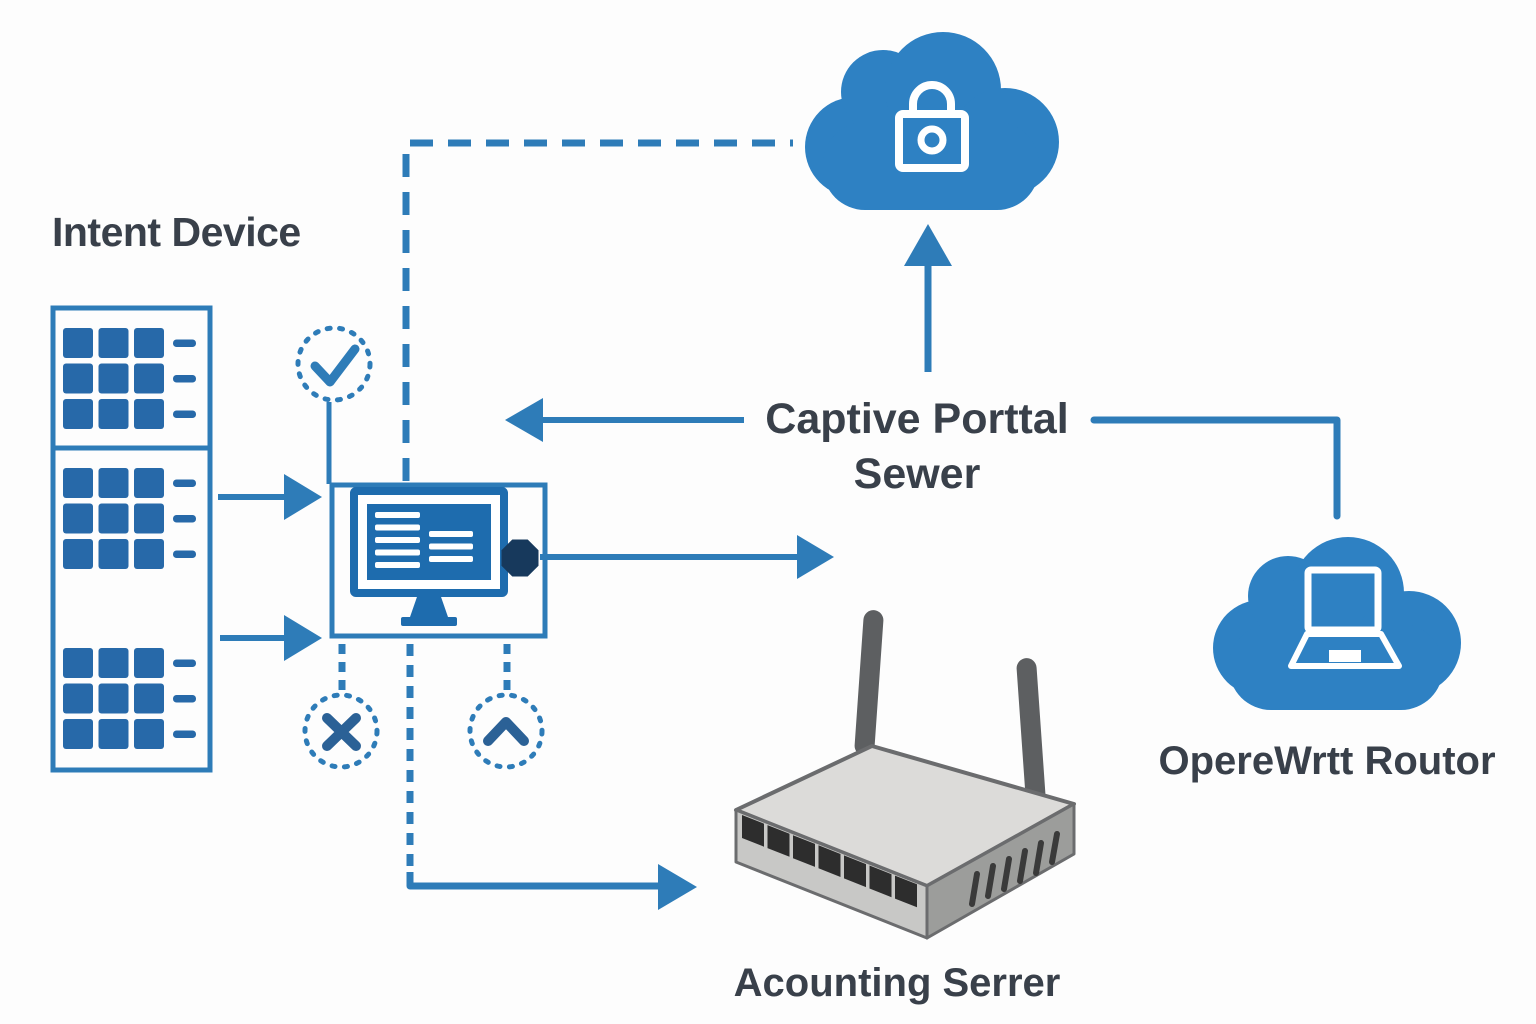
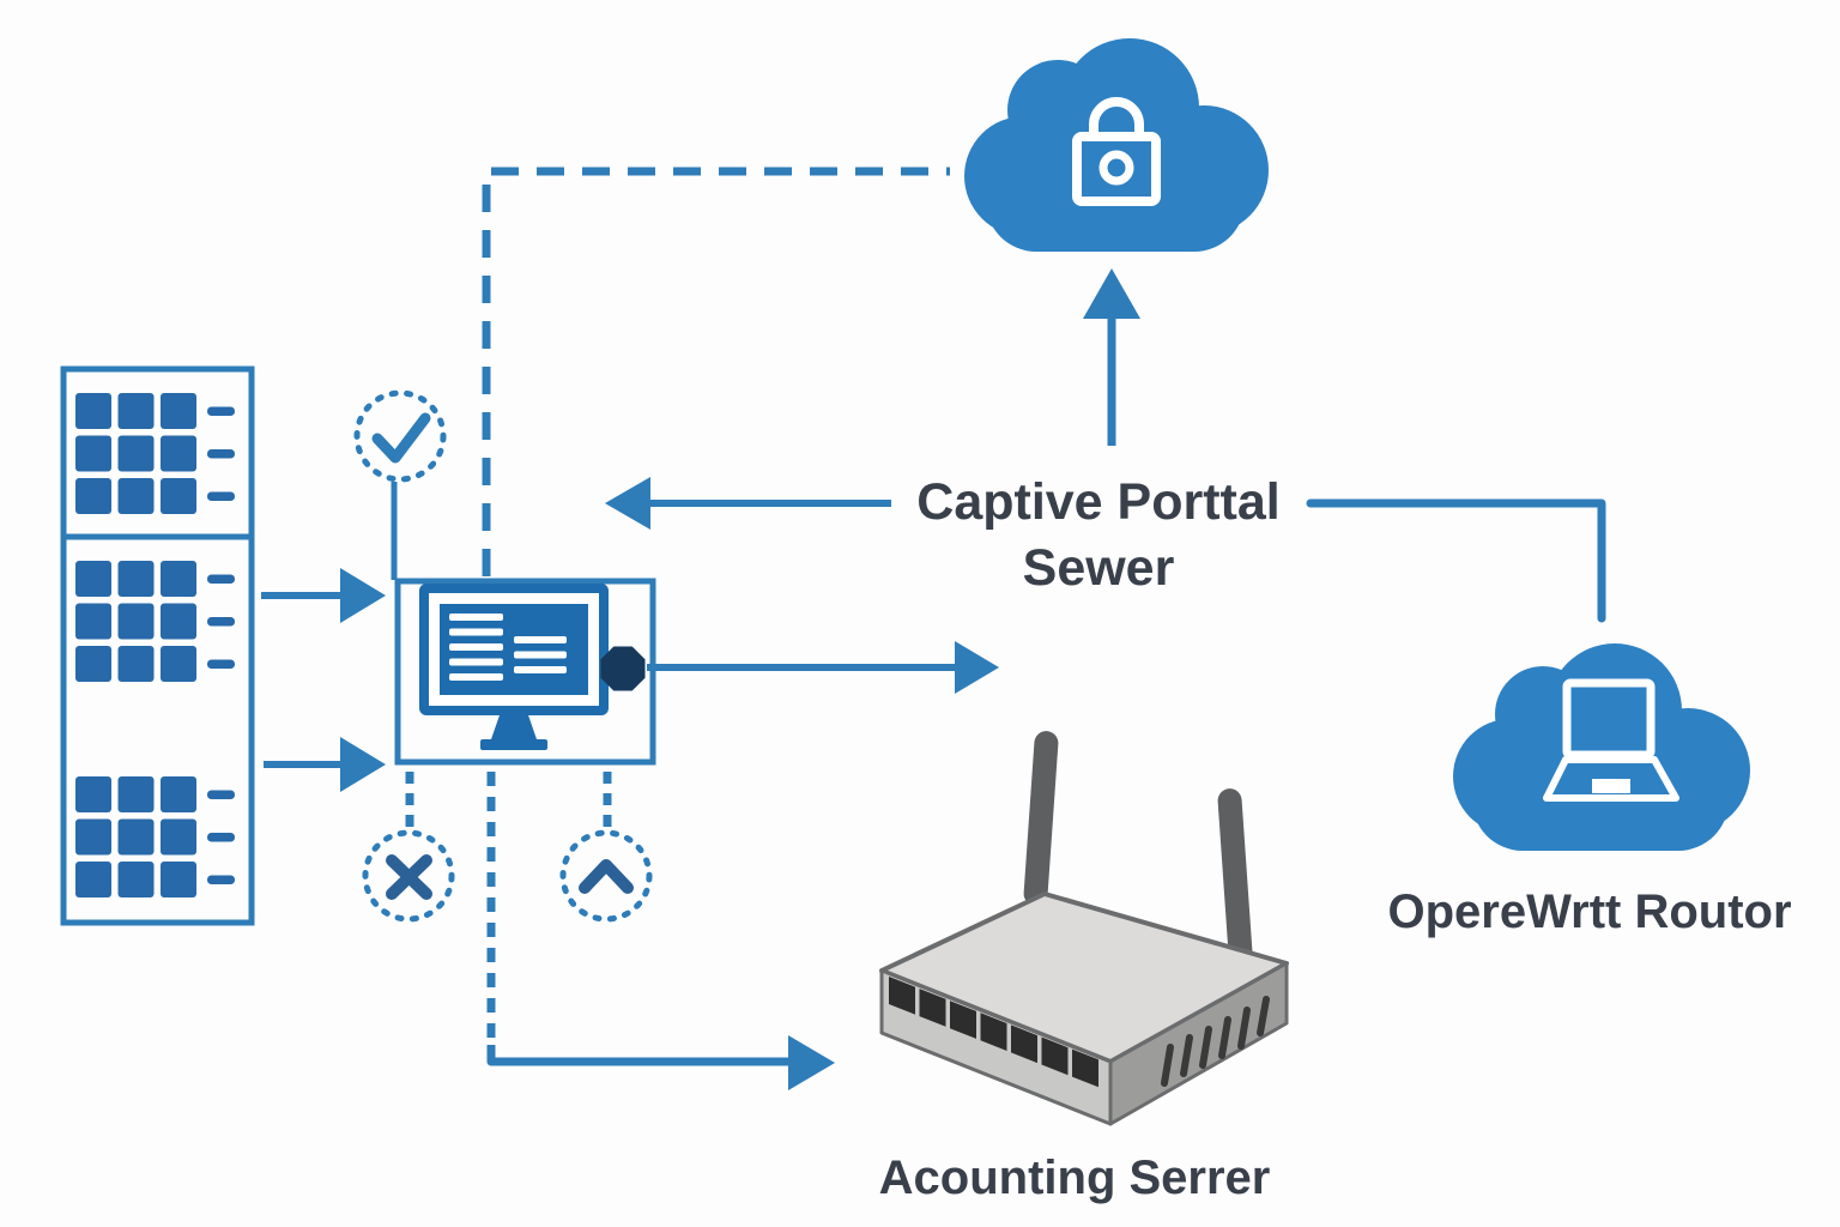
- Intent Device
  Captive Porttal
  Sewer
  OpereWrtt Routor
  Acounting Serrer
